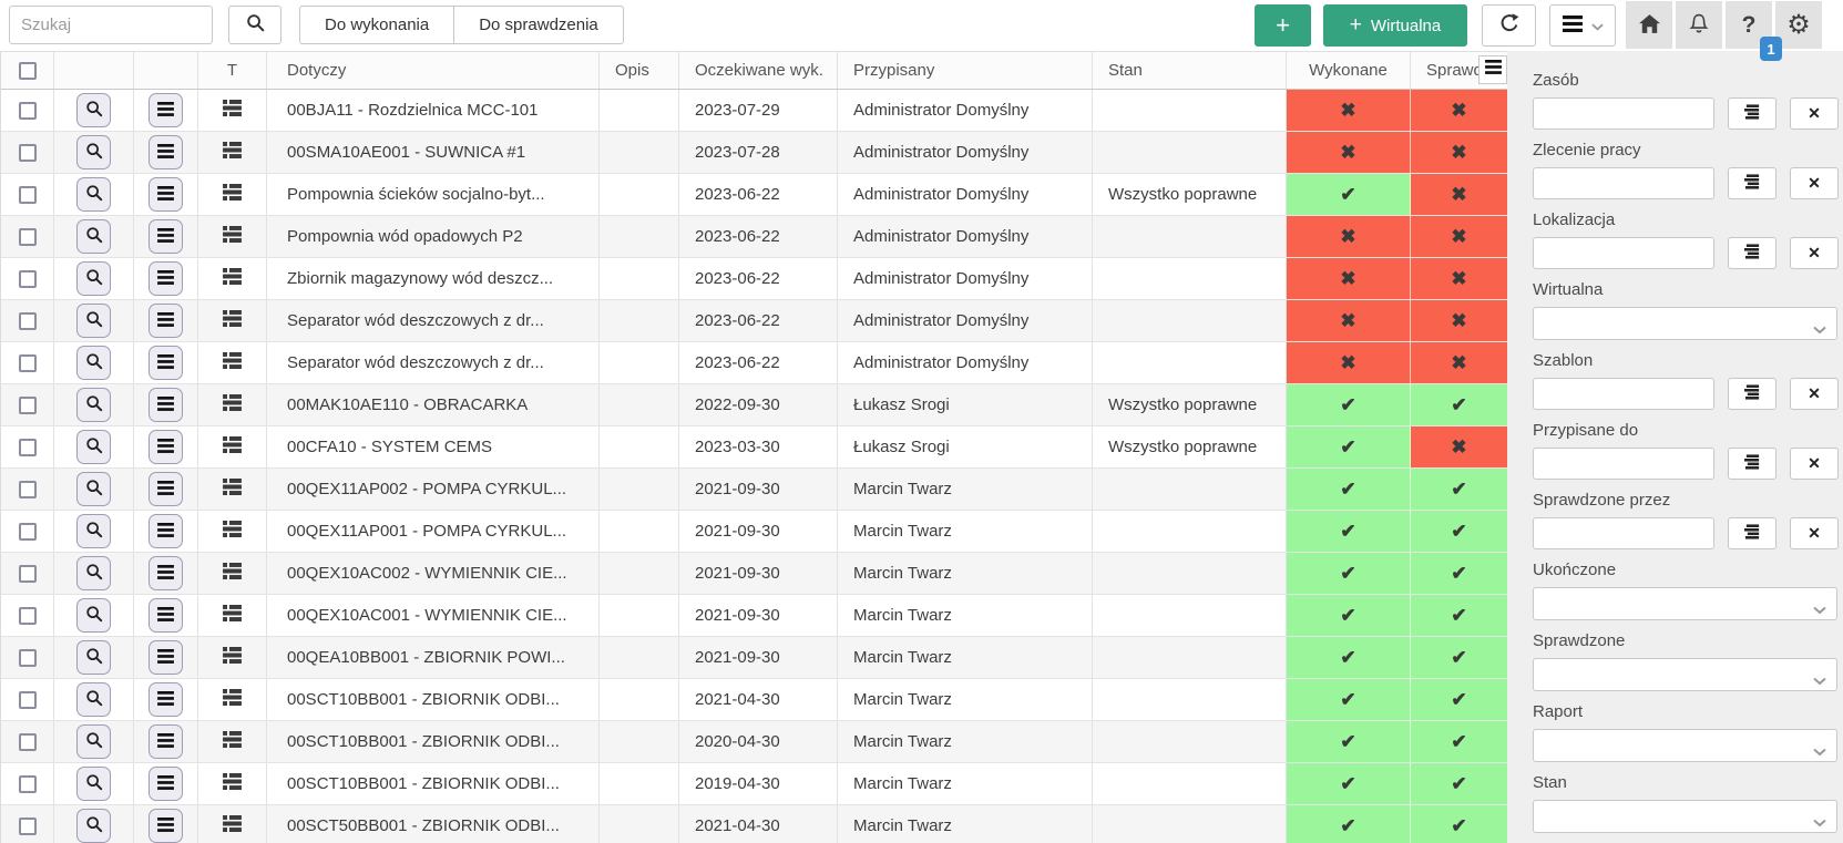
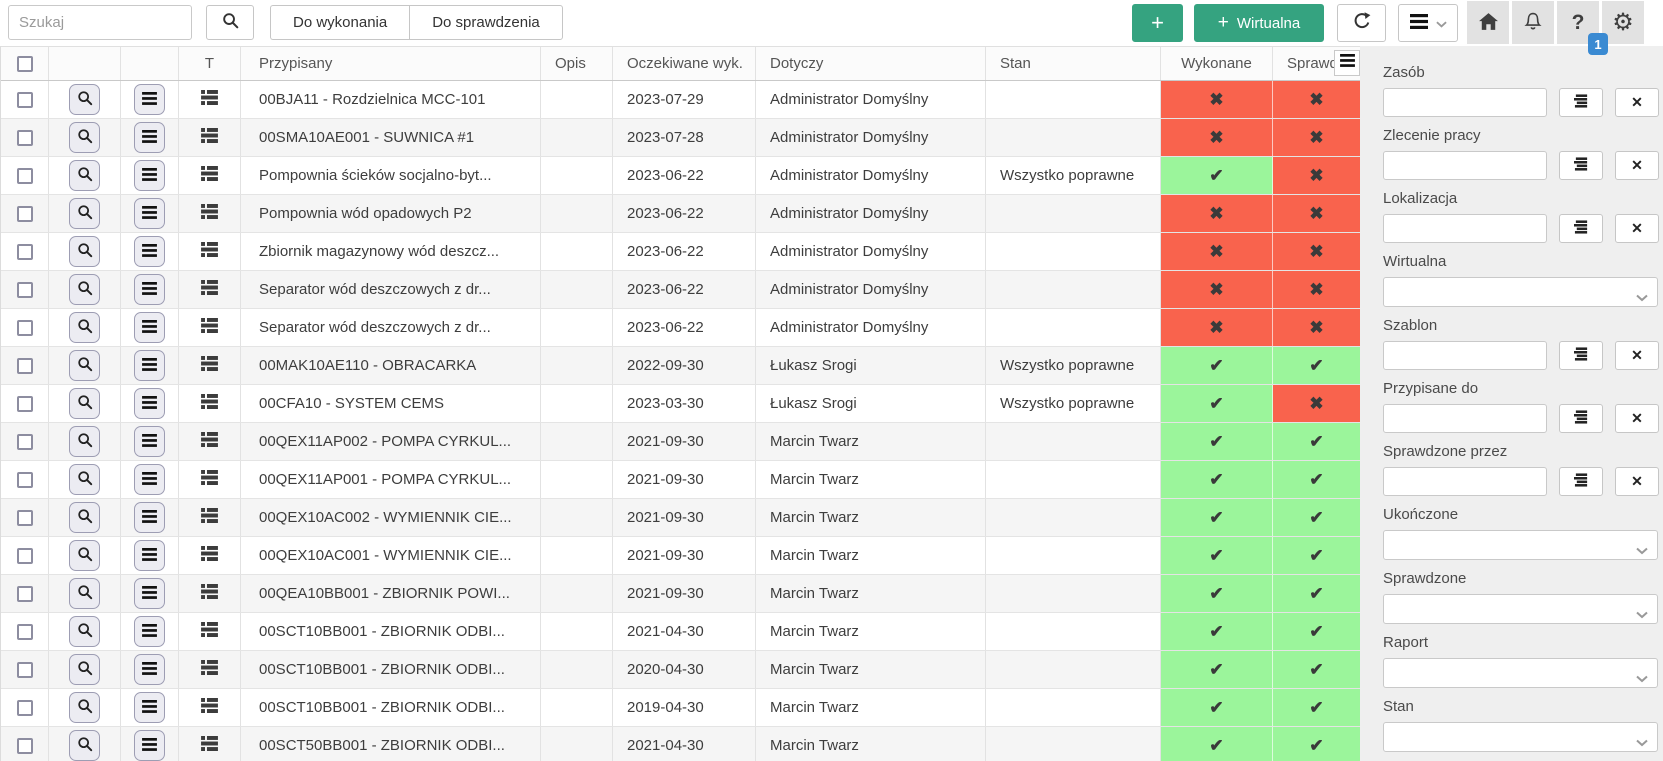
  Szukaj
  Do wykonania
  Do sprawdzenia
  +
  +
  Wirtualna
  ?
  ⚙
  1
  T
- Dotyczy
+ Przypisany
  Opis
  Oczekiwane wyk.
- Przypisany
+ Dotyczy
  Stan
  Wykonane
  00BJA11 - Rozdzielnica MCC-101
  2023-07-29
  Administrator Domyślny
  ✖
  ✖
  00SMA10AE001 - SUWNICA #1
  2023-07-28
  Administrator Domyślny
  ✖
  ✖
  Pompownia ścieków socjalno-byt...
  2023-06-22
  Administrator Domyślny
  Wszystko poprawne
  ✔
  ✖
  Pompownia wód opadowych P2
  2023-06-22
  Administrator Domyślny
  ✖
  ✖
  Zbiornik magazynowy wód deszcz...
  2023-06-22
  Administrator Domyślny
  ✖
  ✖
  Separator wód deszczowych z dr...
  2023-06-22
  Administrator Domyślny
  ✖
  ✖
  Separator wód deszczowych z dr...
  2023-06-22
  Administrator Domyślny
  ✖
  ✖
  00MAK10AE110 - OBRACARKA
  2022-09-30
  Łukasz Srogi
  Wszystko poprawne
  ✔
  ✔
  00CFA10 - SYSTEM CEMS
  2023-03-30
  Łukasz Srogi
  Wszystko poprawne
  ✔
  ✖
  00QEX11AP002 - POMPA CYRKUL...
  2021-09-30
  Marcin Twarz
  ✔
  ✔
  00QEX11AP001 - POMPA CYRKUL...
  2021-09-30
  Marcin Twarz
  ✔
  ✔
  00QEX10AC002 - WYMIENNIK CIE...
  2021-09-30
  Marcin Twarz
  ✔
  ✔
  00QEX10AC001 - WYMIENNIK CIE...
  2021-09-30
  Marcin Twarz
  ✔
  ✔
  00QEA10BB001 - ZBIORNIK POWI...
  2021-09-30
  Marcin Twarz
  ✔
  ✔
  00SCT10BB001 - ZBIORNIK ODBI...
  2021-04-30
  Marcin Twarz
  ✔
  ✔
  00SCT10BB001 - ZBIORNIK ODBI...
  2020-04-30
  Marcin Twarz
  ✔
  ✔
  00SCT10BB001 - ZBIORNIK ODBI...
  2019-04-30
  Marcin Twarz
  ✔
  ✔
  00SCT50BB001 - ZBIORNIK ODBI...
  2021-04-30
  Marcin Twarz
  ✔
  ✔
  Zasób
  ✕
  Zlecenie pracy
  ✕
  Lokalizacja
  ✕
  Wirtualna
  Szablon
  ✕
  Przypisane do
  ✕
  Sprawdzone przez
  ✕
  Ukończone
  Sprawdzone
  Raport
  Stan
